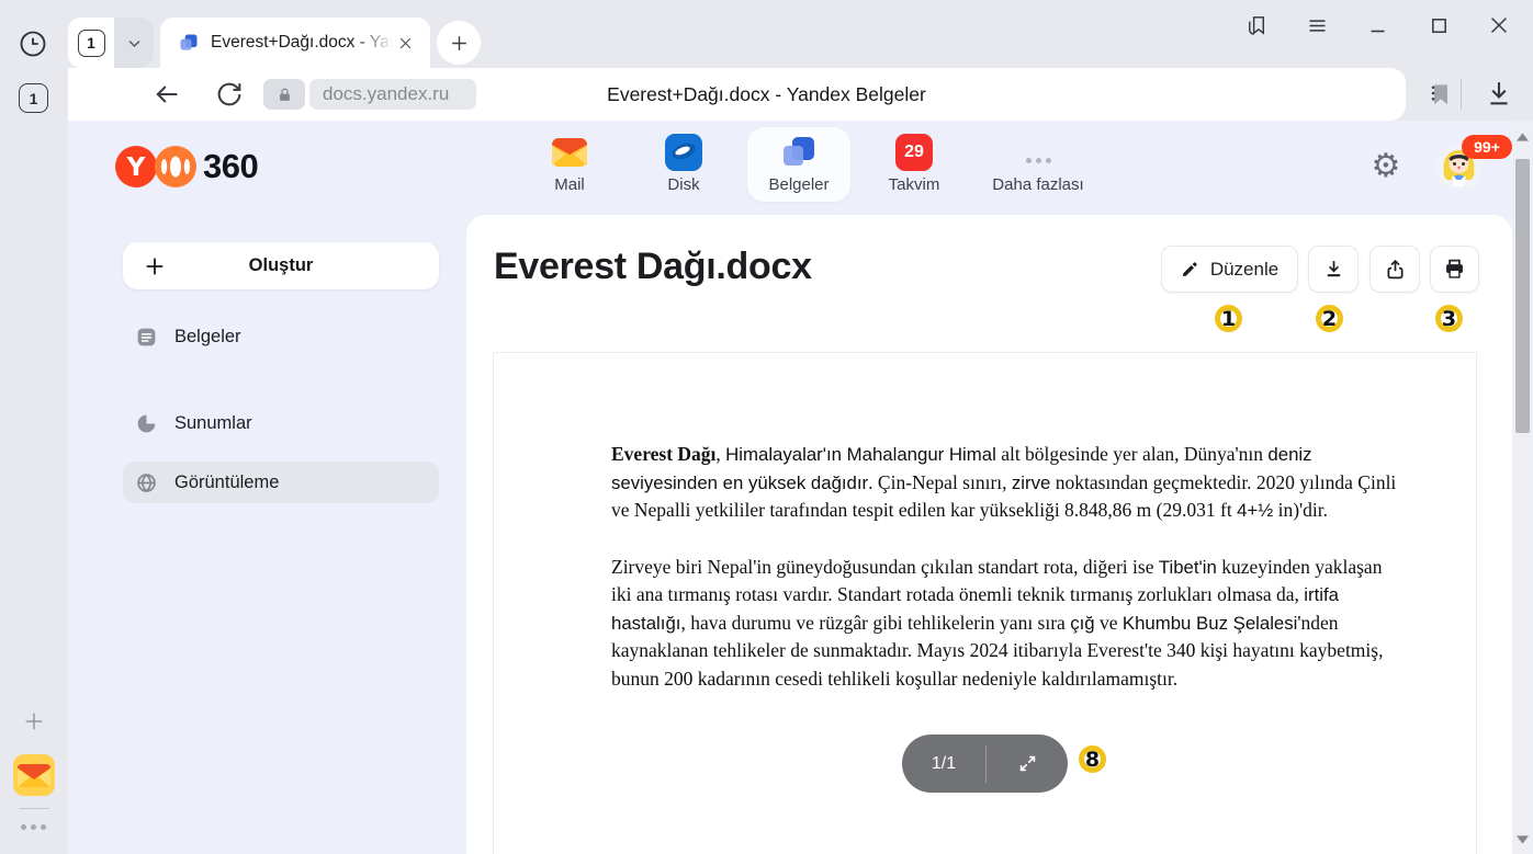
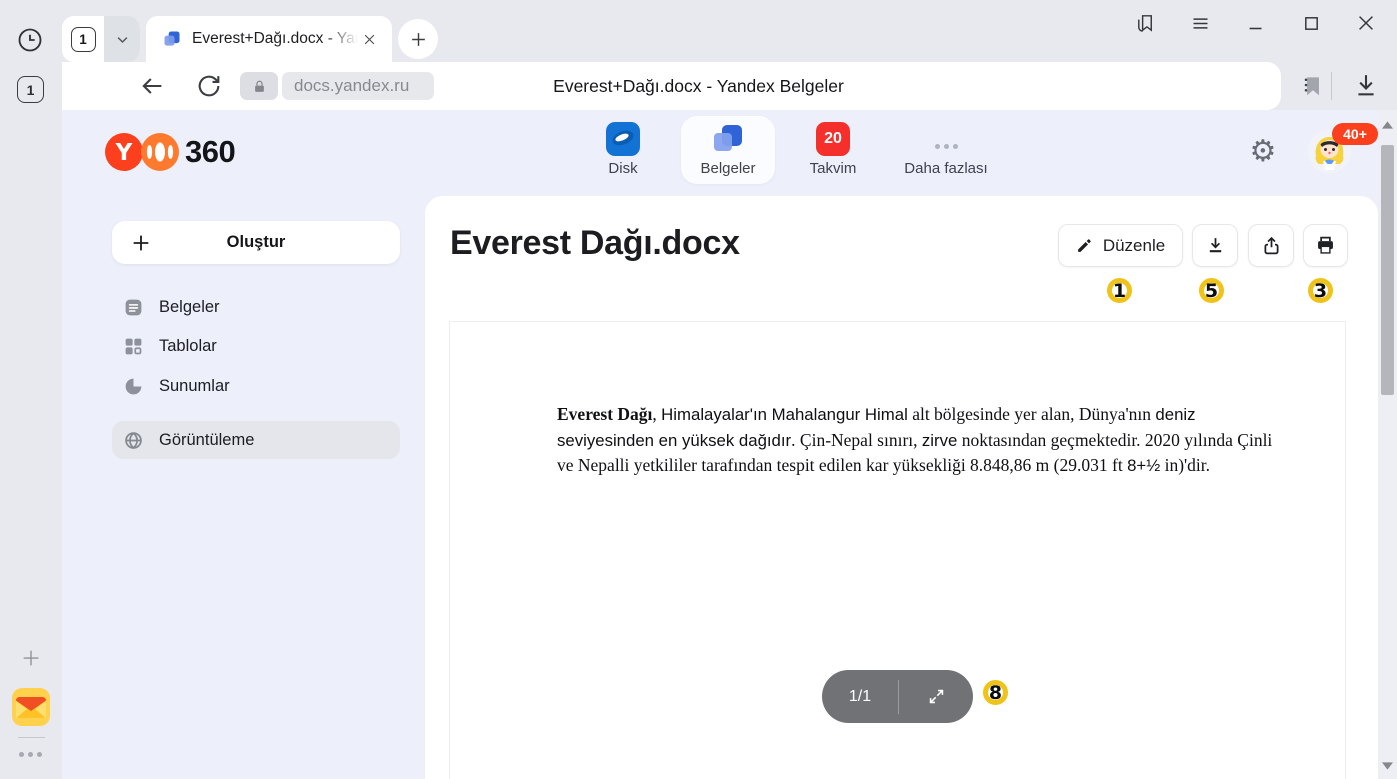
  1
  Everest+Dağı.docx
  docs.yandex.ru
  Everest+Dağı.docx - Yandex Belgeler
  1
  Y
  360
- Mail
  Disk
  Belgeler
- 29
+ 20
  Takvim
  Daha fazlası
  ⚙
- 99+
+ 40+
  Oluştur
  Belgeler
+ Tablolar
  Sunumlar
  Görüntüleme
  Everest Dağı.docx
  Düzenle
  1
- 2
+ 5
  3
- Everest Dağı, Himalayalar'ın Mahalangur Himal alt bölgesinde yer alan, Dünya'nın deniz seviyesinden en yüksek dağıdır. Çin-Nepal sınırı, zirve noktasından geçmektedir. 2020 yılında Çinli ve Nepalli yetkililer tarafından tespit edilen kar yüksekliği 8.848,86 m (29.031 ft 4+½ in)'dir.
+ Everest Dağı, Himalayalar'ın Mahalangur Himal alt bölgesinde yer alan, Dünya'nın deniz seviyesinden en yüksek dağıdır. Çin-Nepal sınırı, zirve noktasından geçmektedir. 2020 yılında Çinli ve Nepalli yetkililer tarafından tespit edilen kar yüksekliği 8.848,86 m (29.031 ft 8+½ in)'dir.
- Zirveye biri Nepal'in güneydoğusundan çıkılan standart rota, diğeri ise Tibet'in kuzeyinden yaklaşan iki ana tırmanış rotası vardır. Standart rotada önemli teknik tırmanış zorlukları olmasa da, irtifa hastalığı, hava durumu ve rüzgâr gibi tehlikelerin yanı sıra çığ ve Khumbu Buz Şelalesi'nden kaynaklanan tehlikeler de sunmaktadır. Mayıs 2024 itibarıyla Everest'te 340 kişi hayatını kaybetmiş, bunun 200 kadarının cesedi tehlikeli koşullar nedeniyle kaldırılamamıştır.
  1/1
  8
